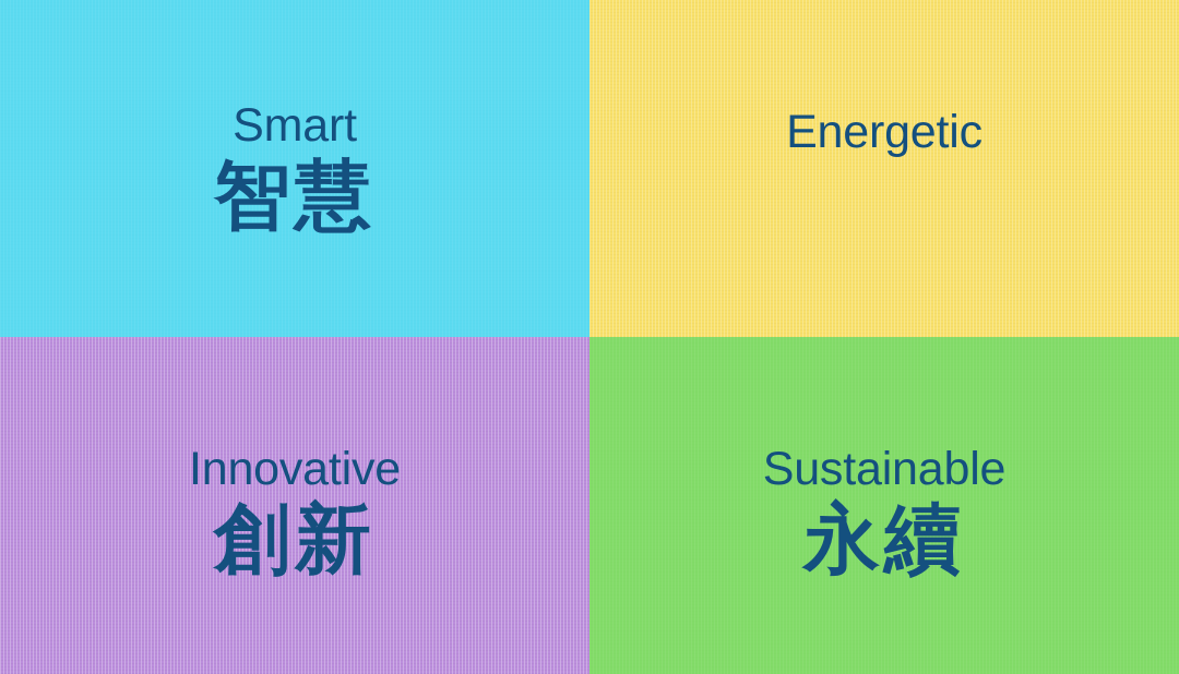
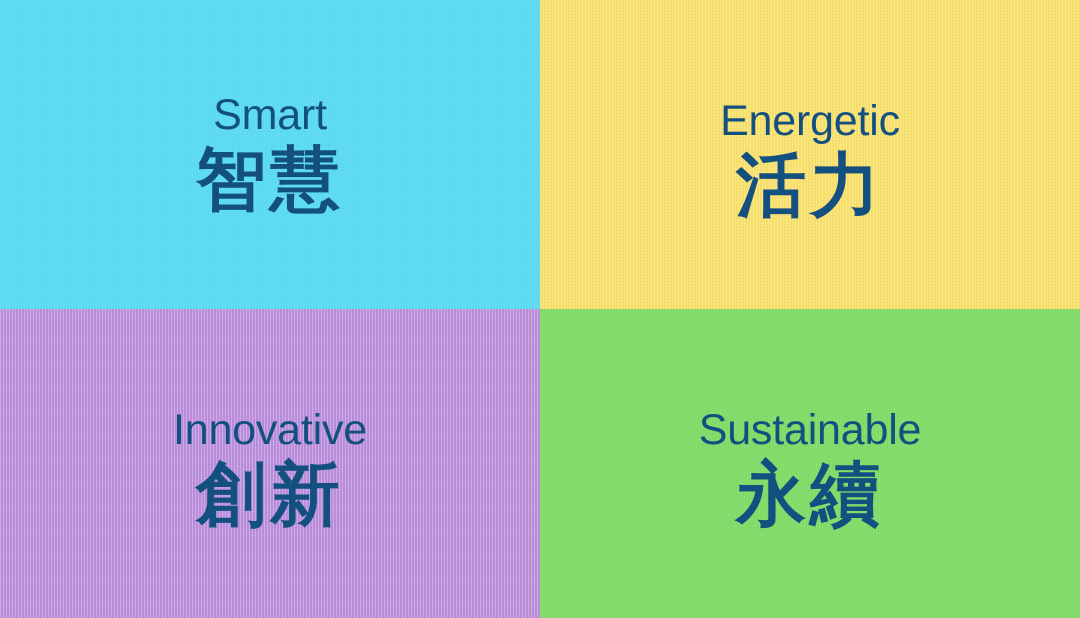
  Smart
  智慧
  Energetic
+ 活力
  Innovative
  創新
  Sustainable
  永續
